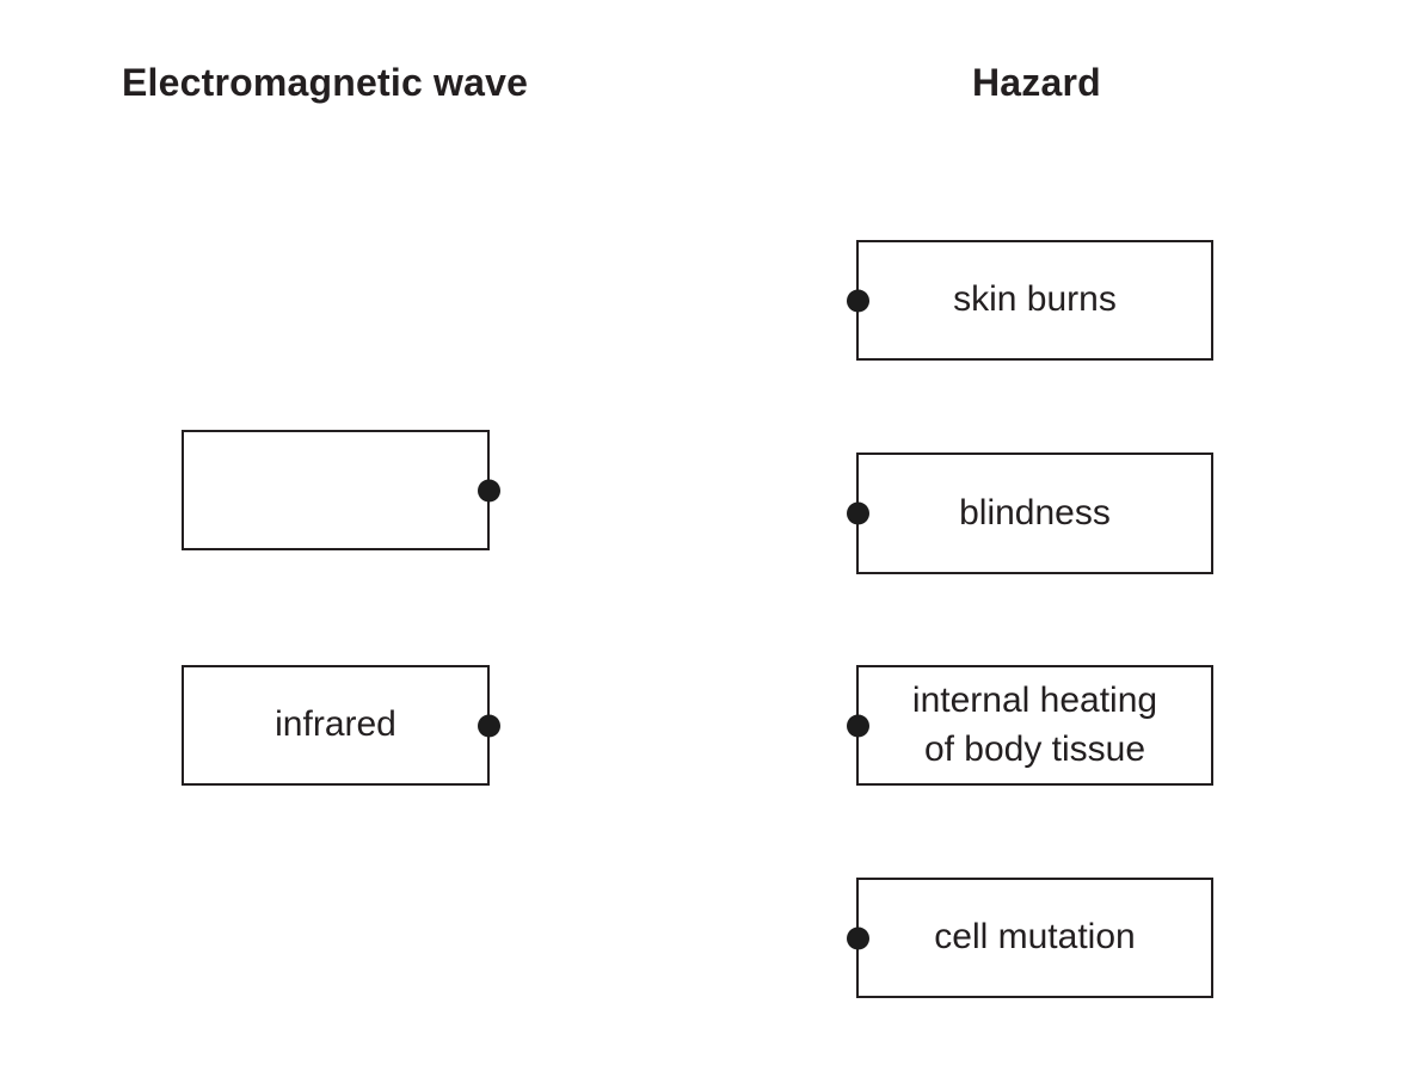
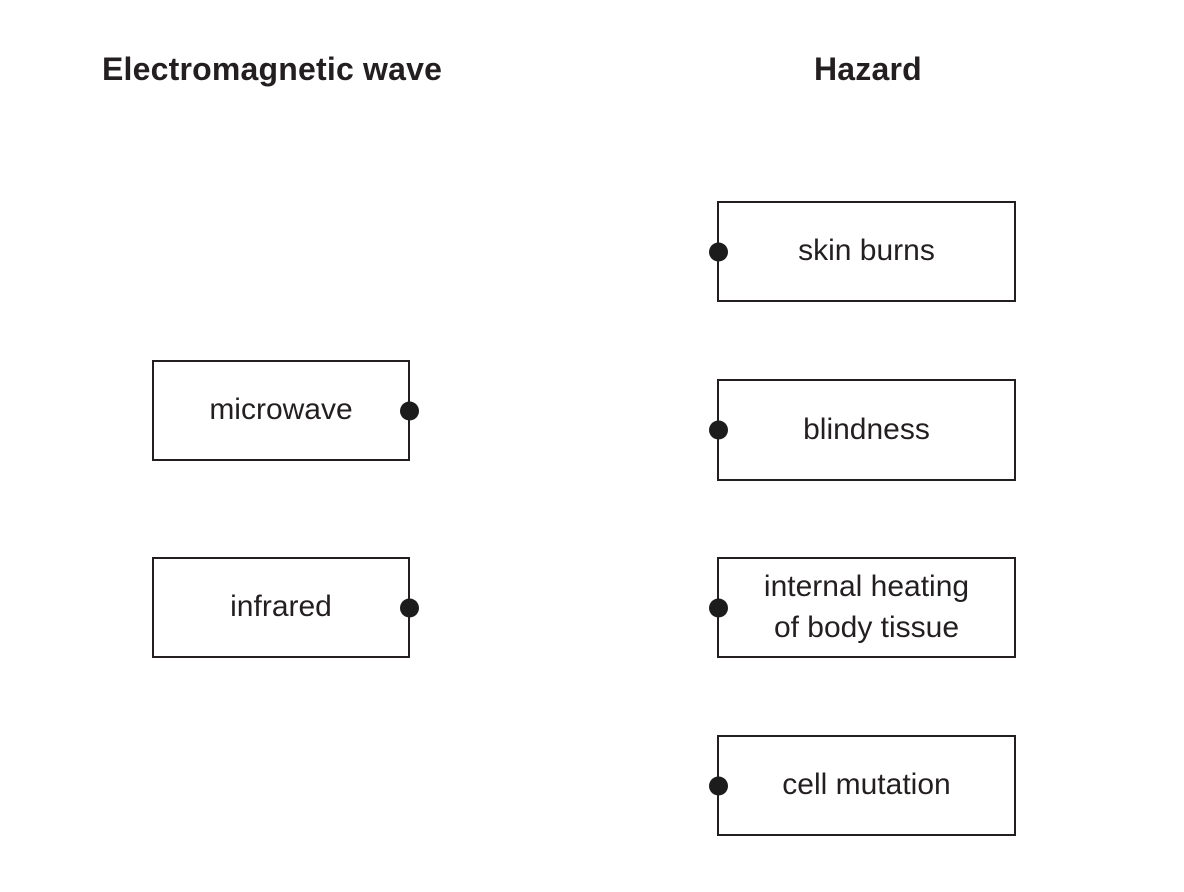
  Electromagnetic wave
  Hazard
+ microwave
  infrared
  skin burns
  blindness
  internal heating of body tissue
  cell mutation
